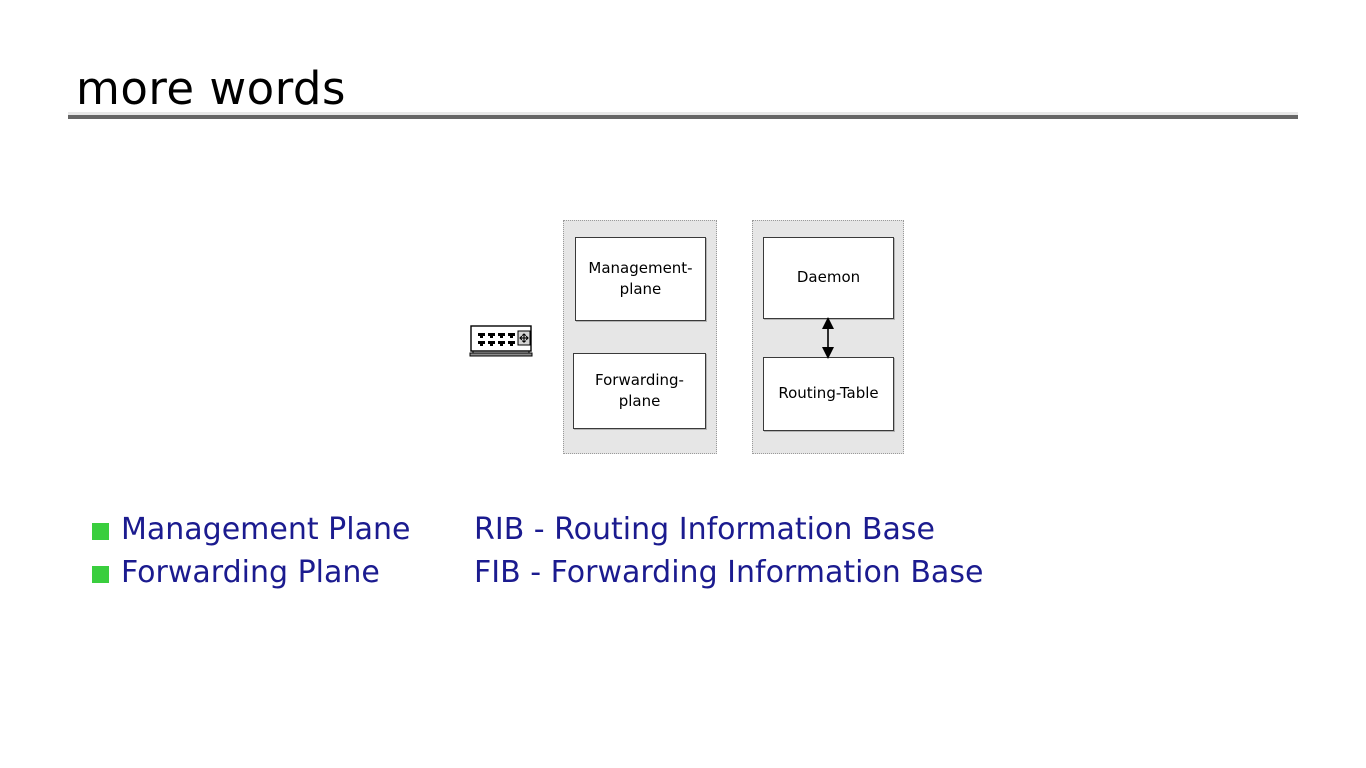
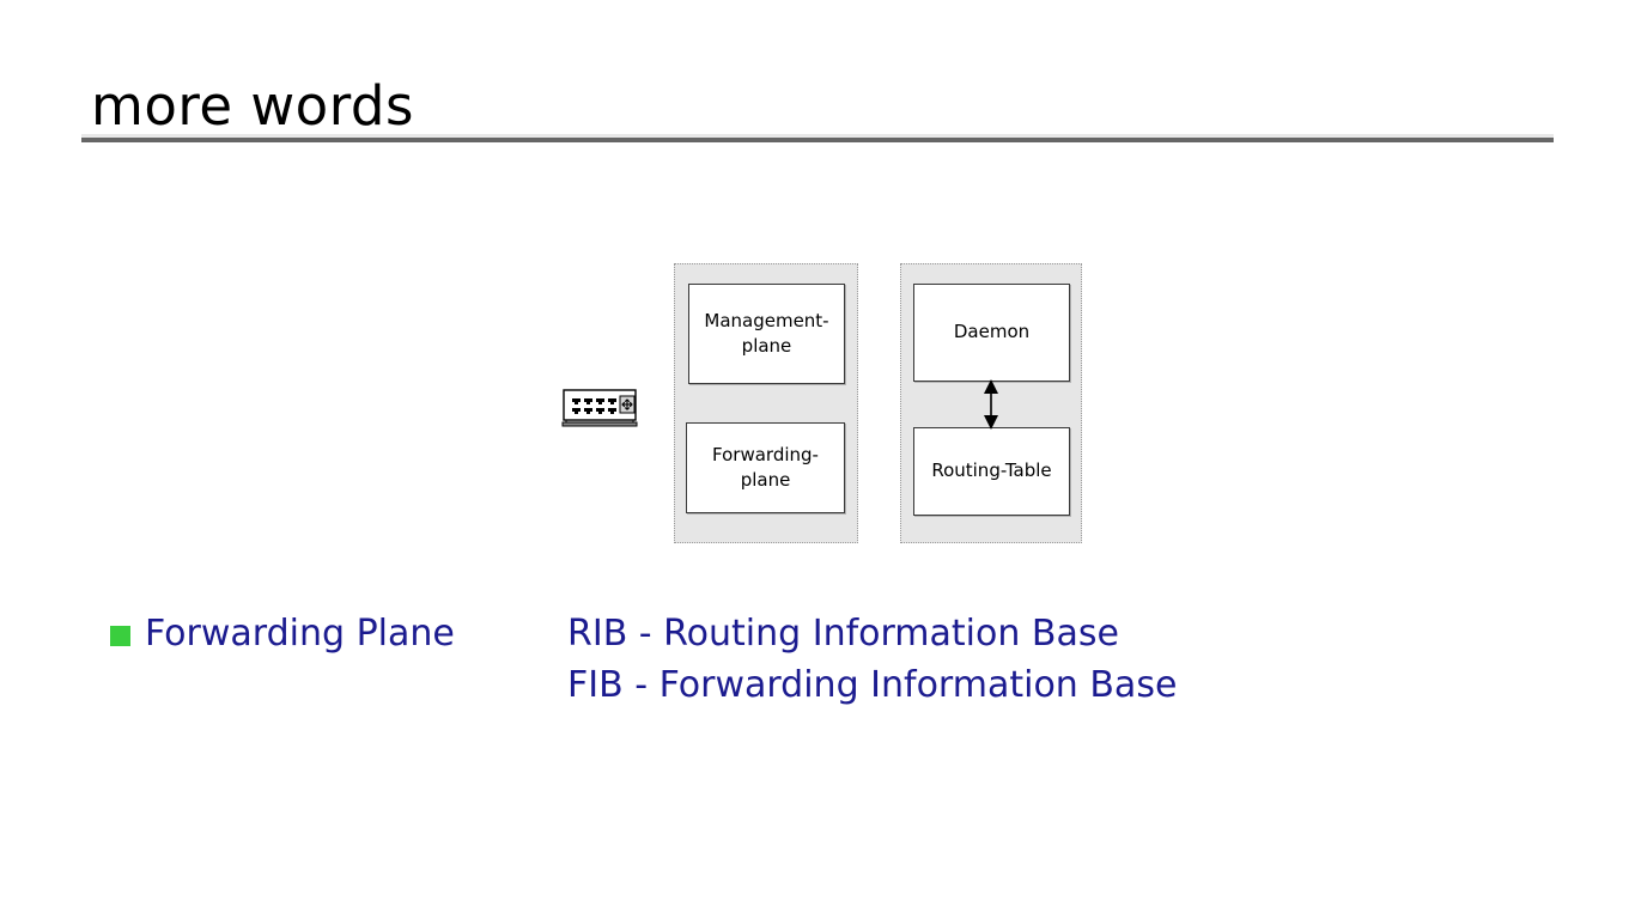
  more words
  Management-
  plane
  Forwarding-
  plane
  Daemon
  Routing-Table
- Management Plane
  Forwarding Plane
  RIB - Routing Information Base
  FIB - Forwarding Information Base
